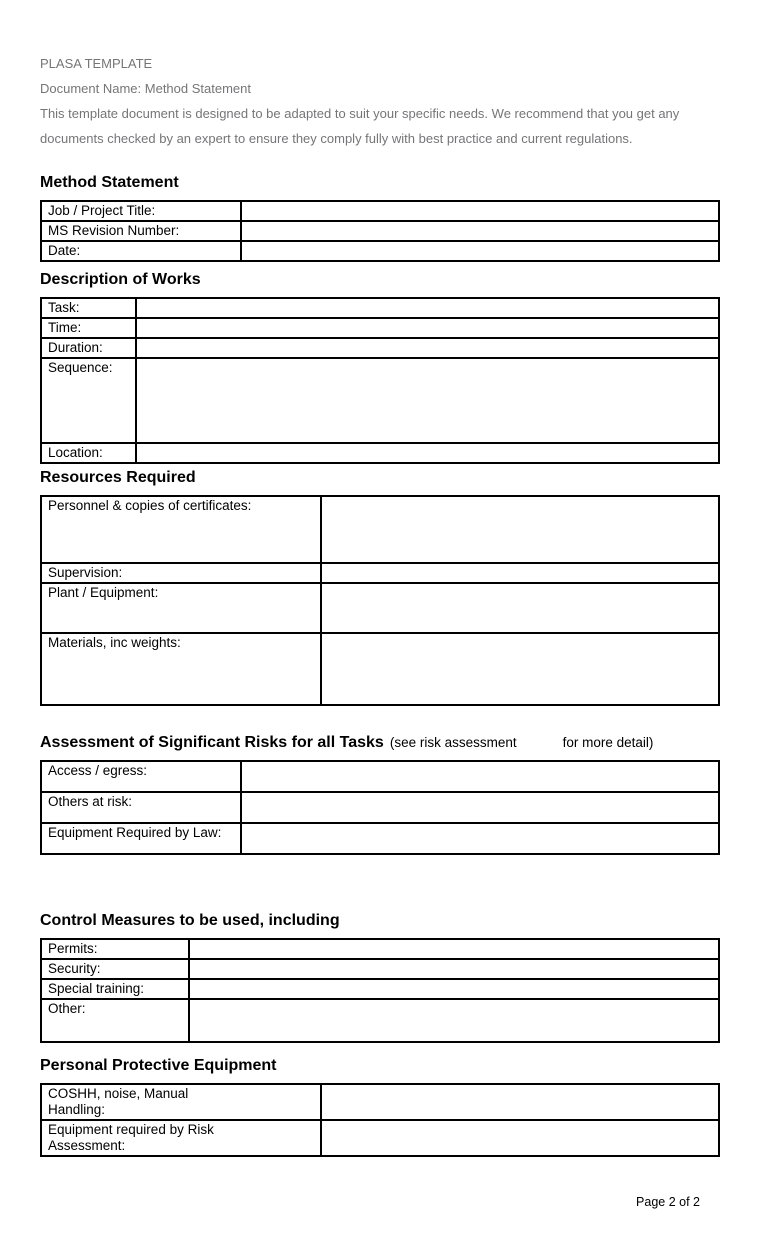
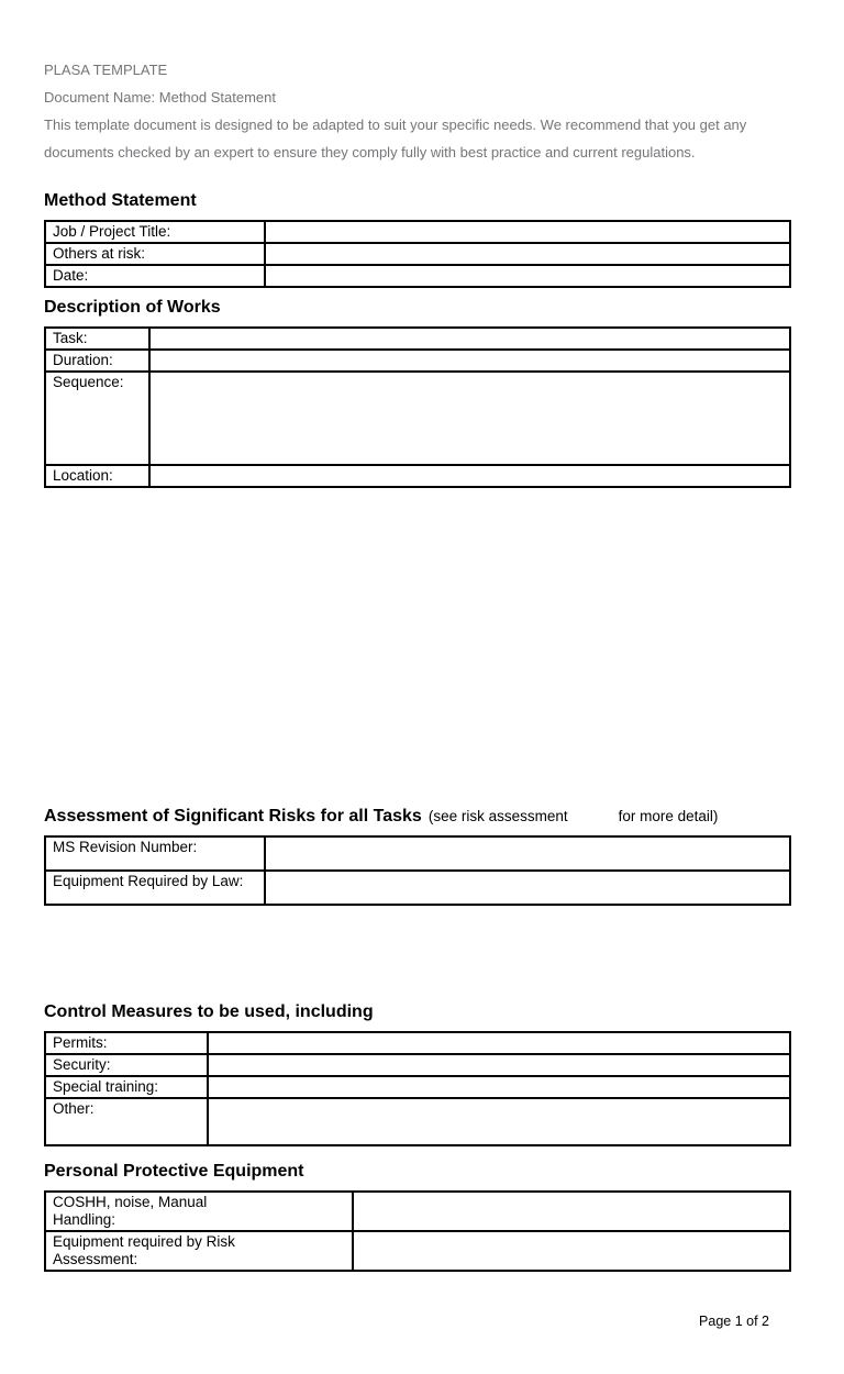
  PLASA TEMPLATE
  Document Name: Method Statement
  This template document is designed to be adapted to suit your specific needs. We recommend that you get any
  documents checked by an expert to ensure they comply fully with best practice and current regulations.
  Method Statement
  Job / Project Title:
- MS Revision Number:
+ Others at risk:
  Date:
  Description of Works
  Task:
- Time:
  Duration:
  Sequence:
  Location:
- Resources Required
- Personnel & copies of certificates:
- Supervision:
- Plant / Equipment:
- Materials, inc weights:
  Assessment of Significant Risks for all Tasks (see risk assessment for more detail)
- Access / egress:
- Others at risk:
+ MS Revision Number:
  Equipment Required by Law:
  Control Measures to be used, including
  Permits:
  Security:
  Special training:
  Other:
  Personal Protective Equipment
  COSHH, noise, Manual Handling:
  Equipment required by Risk Assessment:
- Page 2 of 2
+ Page 1 of 2
